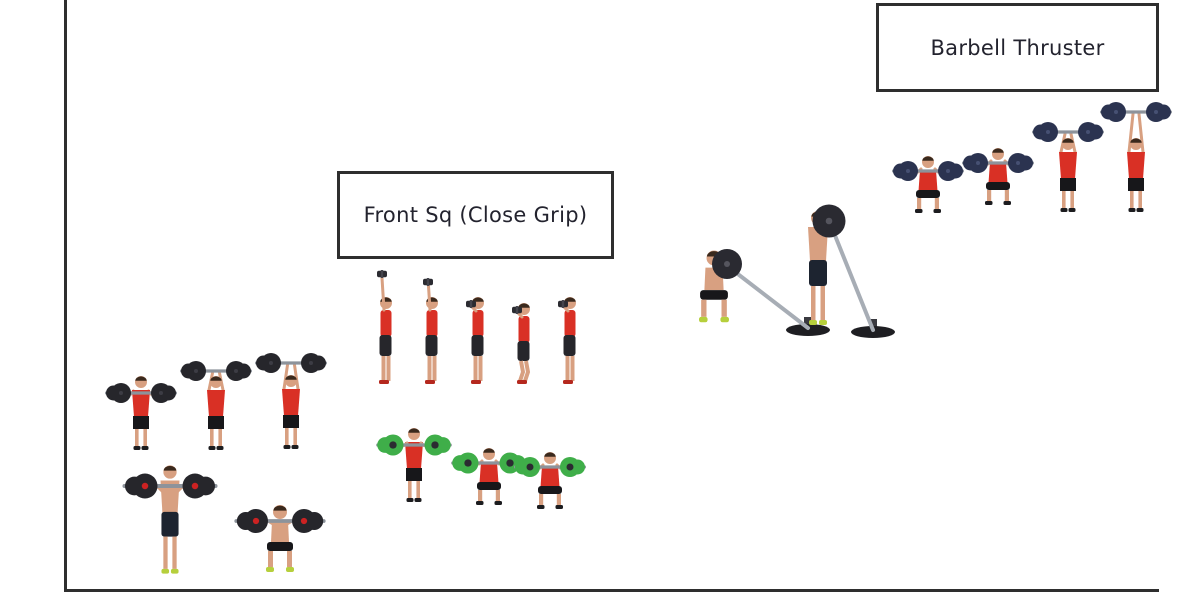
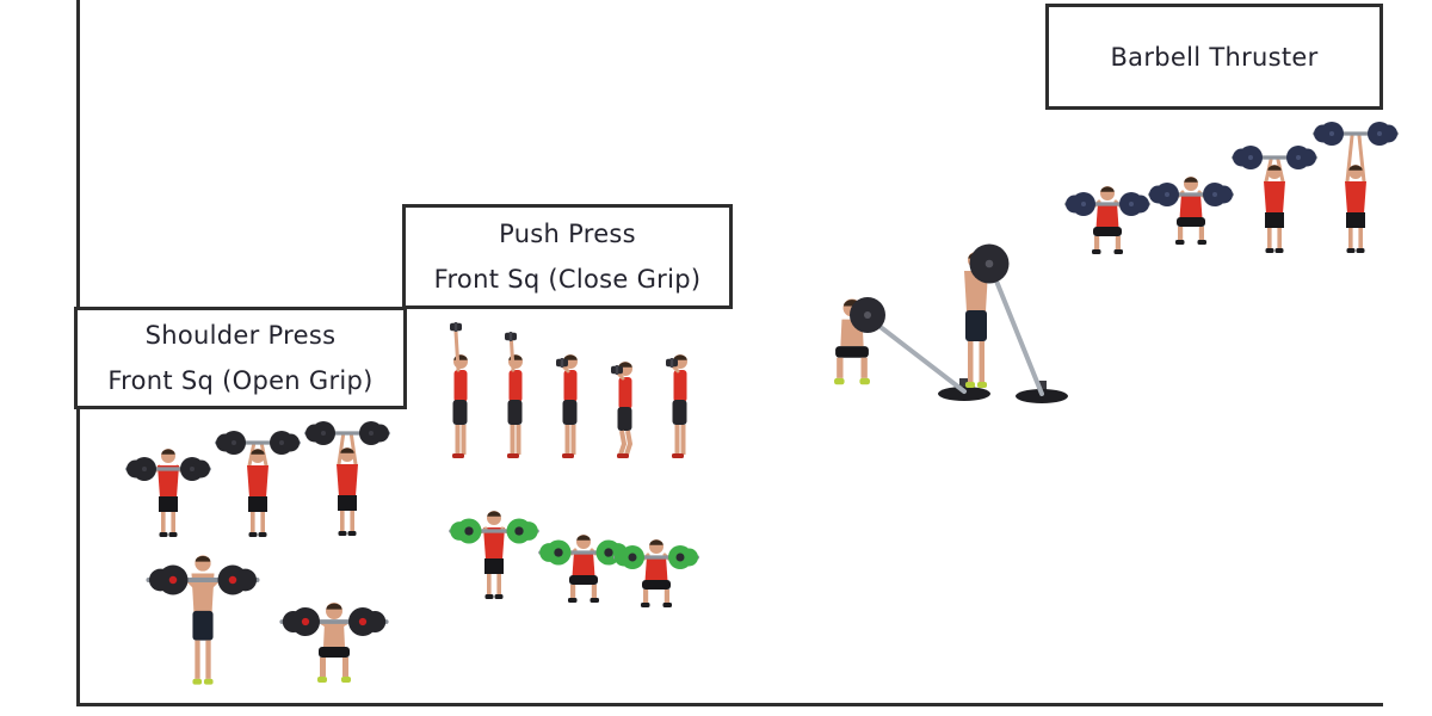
+ Shoulder Press
+ Front Sq (Open Grip)
+ Push Press
  Front Sq (Close Grip)
  Barbell Thruster
